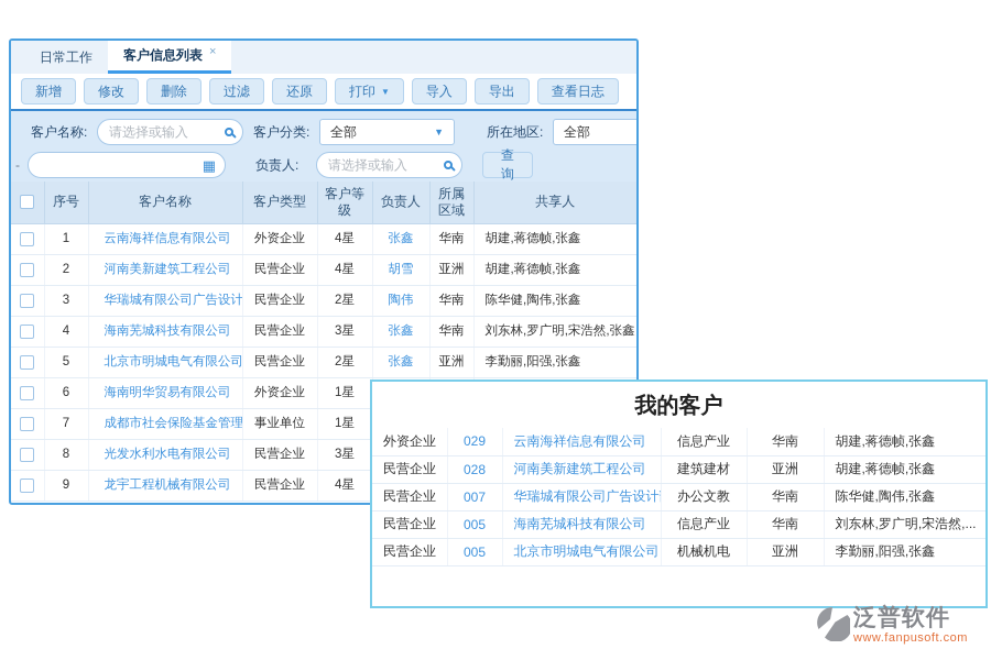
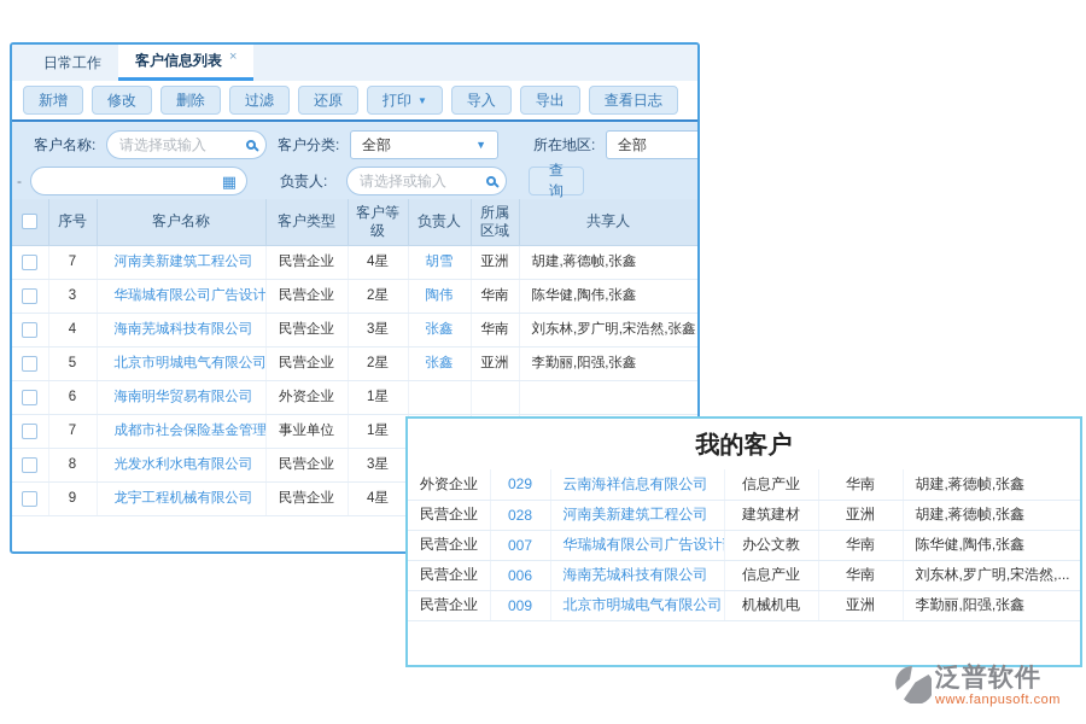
  日常工作
  客户信息列表
  ×
  新增
  修改
  删除
  过滤
  还原
  打印
  ▼
  导入
  导出
  查看日志
  客户名称:
  请选择或输入
  客户分类:
  全部
  ▼
  所在地区:
  全部
  -
  ▦
  负责人:
  请选择或输入
  查询
  	序号	客户名称	客户类型	客户等级	负责人	所属区域	共享人
- 	1	云南海祥信息有限公司	外资企业	4星	张鑫	华南	胡建,蒋德帧,张鑫
- 	2	河南美新建筑工程公司	民营企业	4星	胡雪	亚洲	胡建,蒋德帧,张鑫
+ 	7	河南美新建筑工程公司	民营企业	4星	胡雪	亚洲	胡建,蒋德帧,张鑫
  	3	华瑞城有限公司广告设计	民营企业	2星	陶伟	华南	陈华健,陶伟,张鑫
  	4	海南芜城科技有限公司	民营企业	3星	张鑫	华南	刘东林,罗广明,宋浩然,张鑫
  	5	北京市明城电气有限公司	民营企业	2星	张鑫	亚洲	李勤丽,阳强,张鑫
  	6	海南明华贸易有限公司	外资企业	1星
  	7	成都市社会保险基金管理	事业单位	1星
  	8	光发水利水电有限公司	民营企业	3星
  	9	龙宇工程机械有限公司	民营企业	4星
  我的客户
  外资企业	029	云南海祥信息有限公司	信息产业	华南	胡建,蒋德帧,张鑫
  民营企业	028	河南美新建筑工程公司	建筑建材	亚洲	胡建,蒋德帧,张鑫
  民营企业	007	华瑞城有限公司广告设计	办公文教	华南	陈华健,陶伟,张鑫
- 民营企业	005	海南芜城科技有限公司	信息产业	华南	刘东林,罗广明,宋浩然,...
+ 民营企业	006	海南芜城科技有限公司	信息产业	华南	刘东林,罗广明,宋浩然,...
- 民营企业	005	北京市明城电气有限公司	机械机电	亚洲	李勤丽,阳强,张鑫
+ 民营企业	009	北京市明城电气有限公司	机械机电	亚洲	李勤丽,阳强,张鑫
  泛普软件
  www.fanpusoft.com
